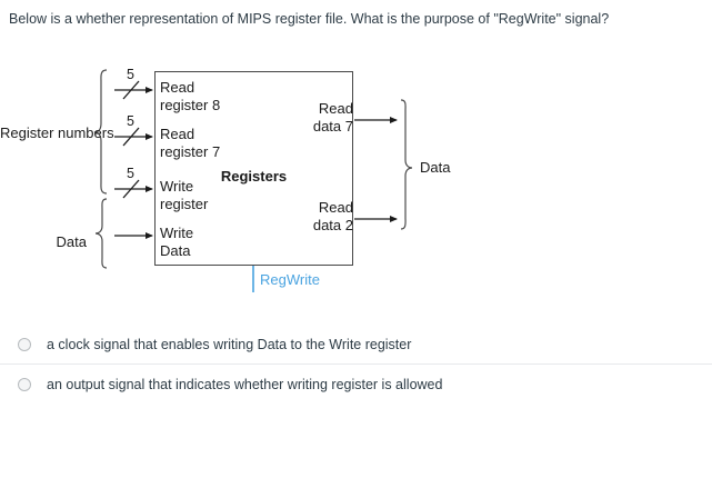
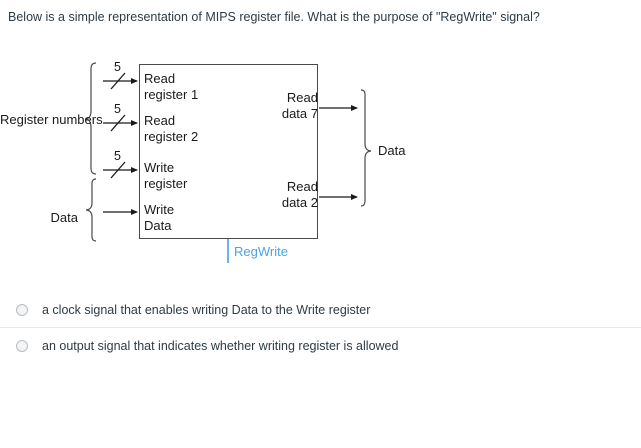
- Below is a whether representation of MIPS register file. What is the purpose of "RegWrite" signal?
+ Below is a simple representation of MIPS register file. What is the purpose of "RegWrite" signal?
  5
  5
  5
  Read
- register 8
+ register 1
  Read
- register 7
+ register 2
  Write
  register
  Write
  Data
  Read
  data 7
  Read
  data 2
- Registers
  Register numbers
  Data
  Data
  RegWrite
  a clock signal that enables writing Data to the Write register
  an output signal that indicates whether writing register is allowed
